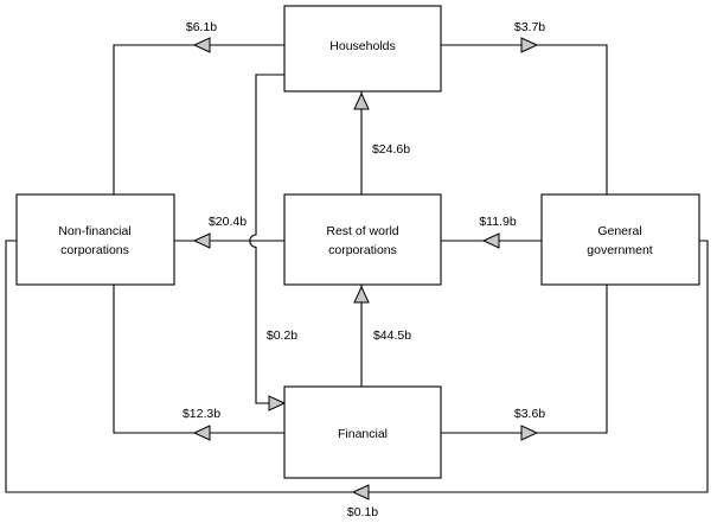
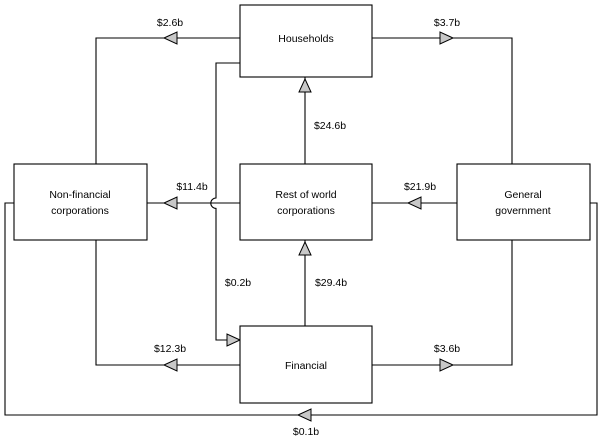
  Households
  Non-financial
  corporations
  Rest of world
  corporations
  General
  government
  Financial
- $6.1b
+ $2.6b
  $3.7b
  $24.6b
- $20.4b
+ $11.4b
- $11.9b
+ $21.9b
  $0.2b
- $44.5b
+ $29.4b
  $12.3b
  $3.6b
  $0.1b
